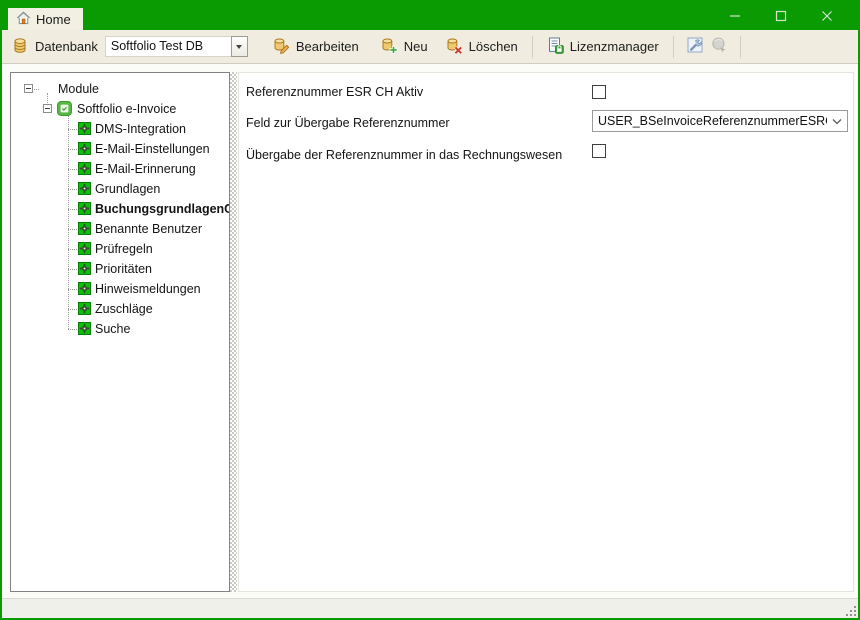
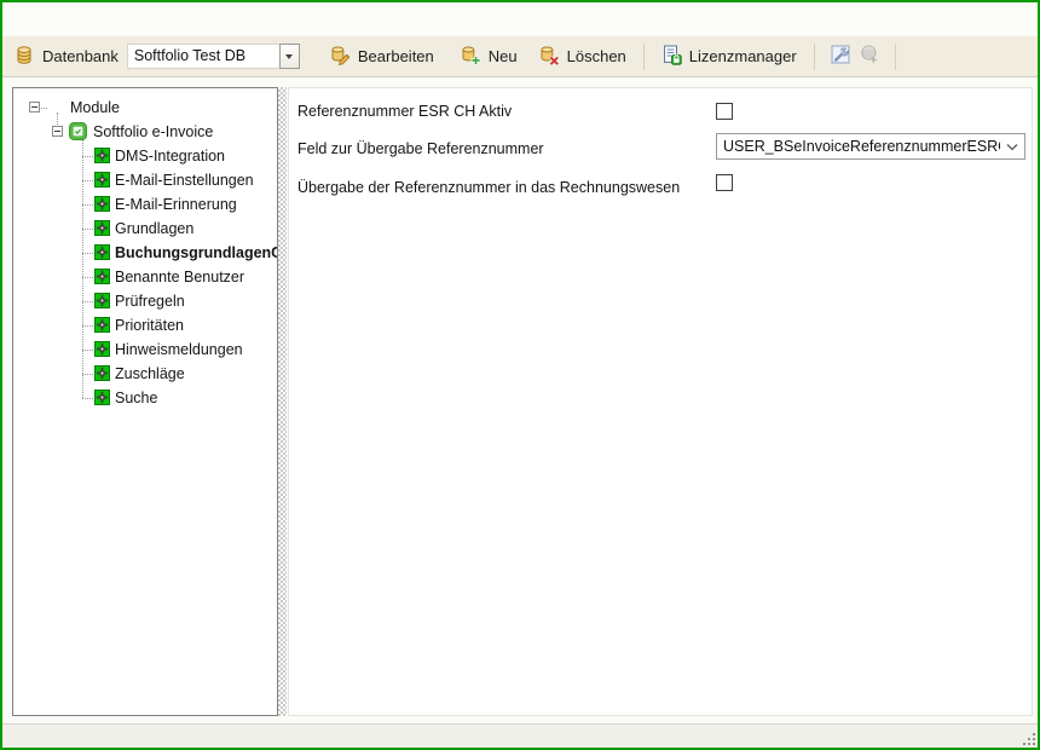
- Home
  Datenbank
  Softfolio Test DB
  Bearbeiten
  Neu
  Löschen
  Lizenzmanager
  Module
  Softfolio e-Invoice
  DMS-Integration
  E-Mail-Einstellungen
  E-Mail-Erinnerung
  Grundlagen
  BuchungsgrundlagenC
  Benannte Benutzer
  Prüfregeln
  Prioritäten
  Hinweismeldungen
  Zuschläge
  Suche
  Referenznummer ESR CH Aktiv
  Feld zur Übergabe Referenznummer
  USER_BSeInvoiceReferenznummerESR
  Übergabe der Referenznummer in das Rechnungswesen
